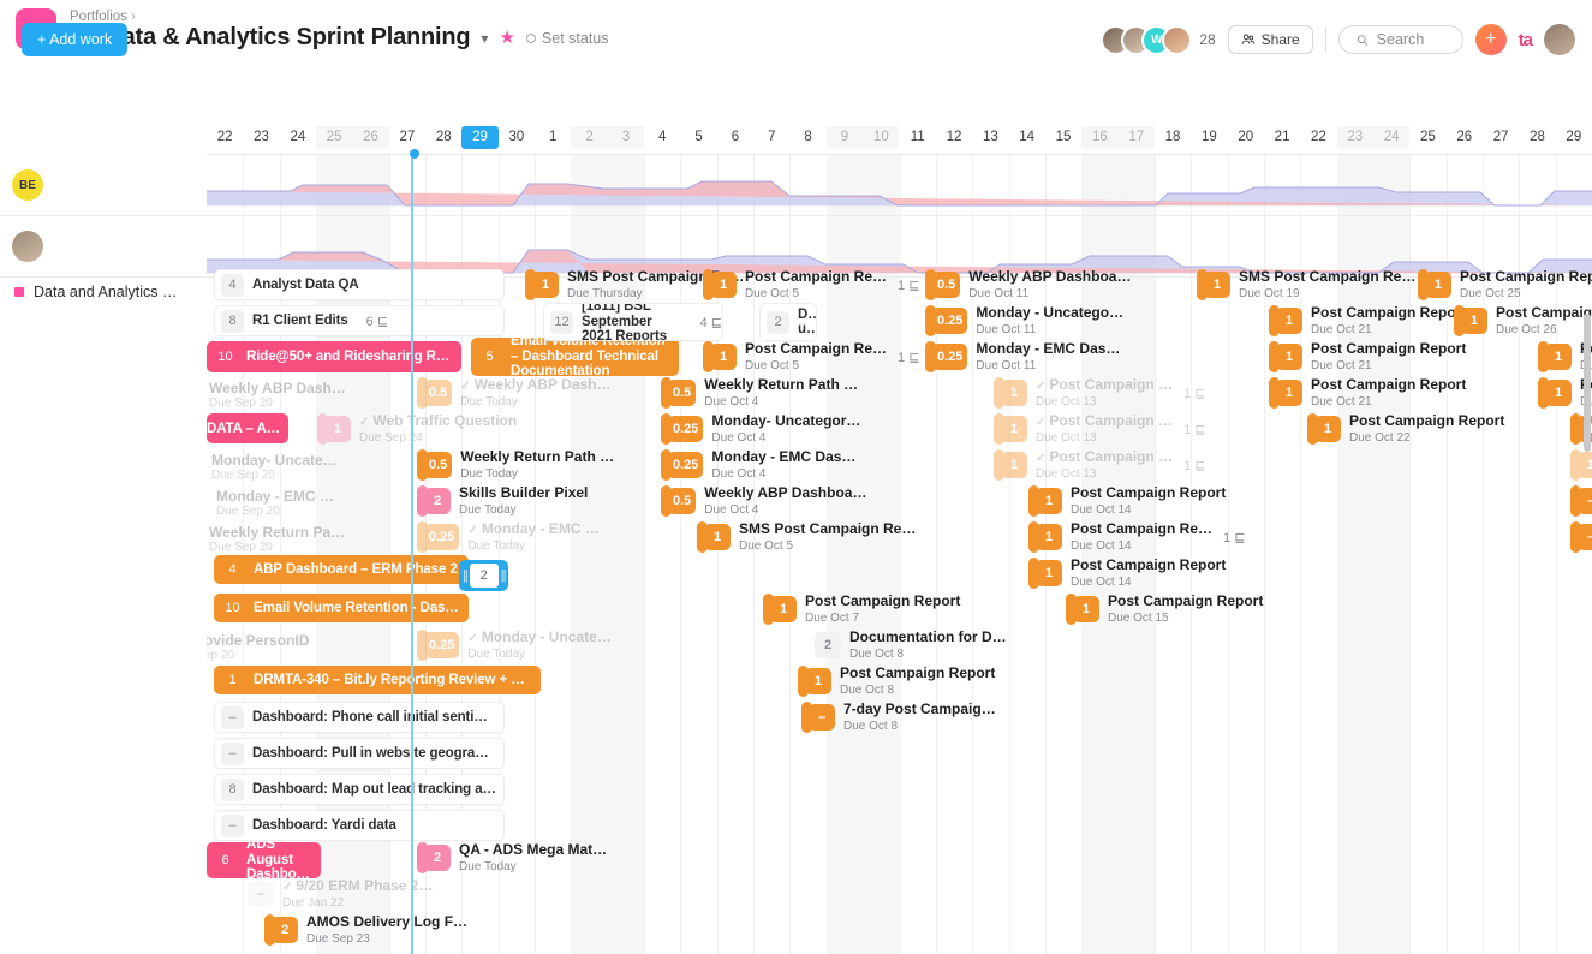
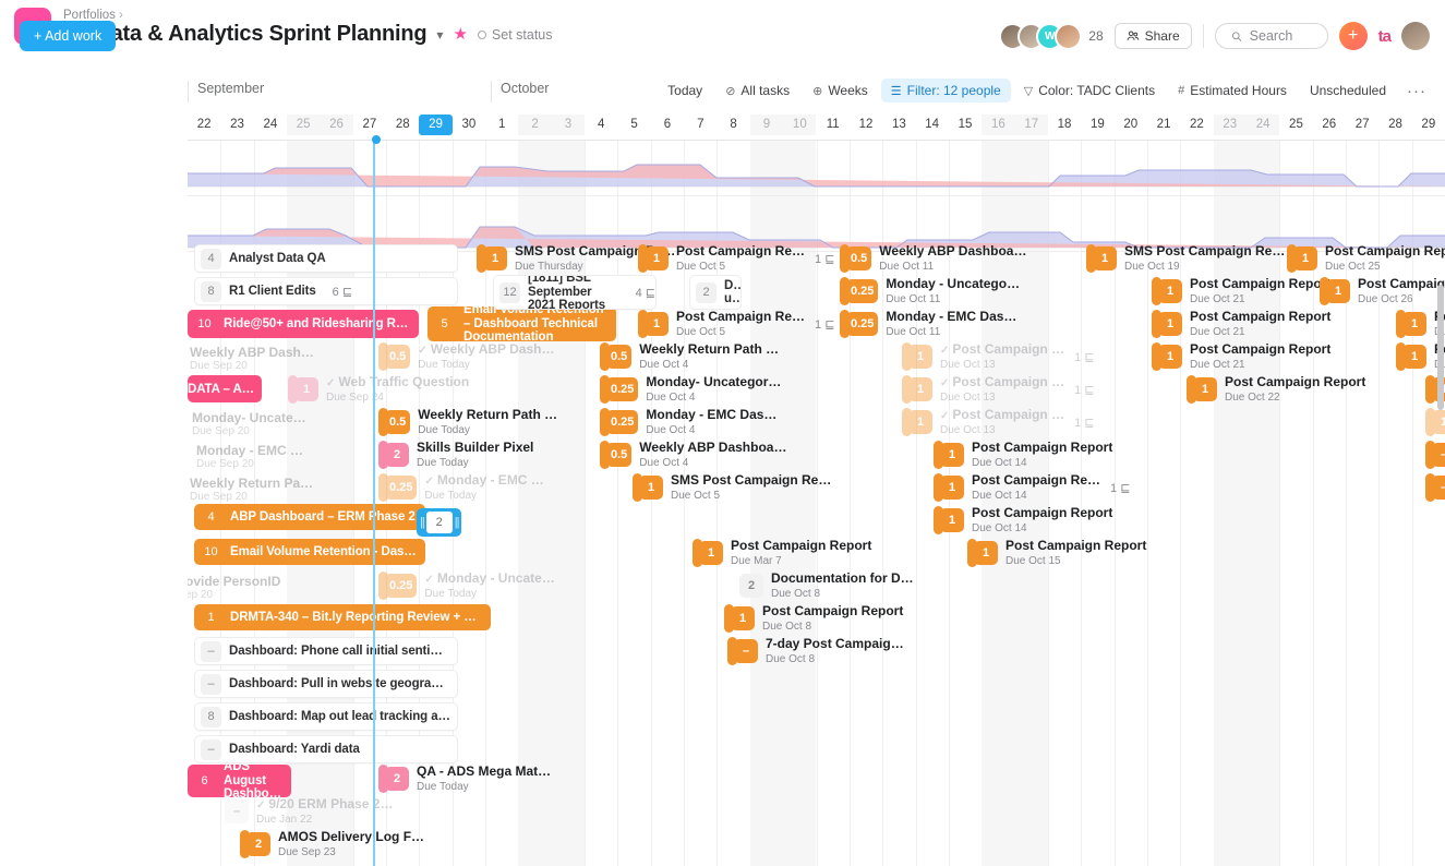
  Portfolios ›
  ata & Analytics Sprint Planning
  ▾
  ★
  Set status
  W
  28
  Share
  Search
  +
  ta
  + Add work
+ Today
+ ⊘
+ All tasks
+ ⊕
+ Weeks
+ ☰
+ Filter: 12 people
+ ▽
+ Color: TADC Clients
+ #
+ Estimated Hours
+ Unscheduled
+ ···
+ September
+ October
  22
  23
  24
  25
  26
  27
  28
  29
  30
  1
  2
  3
  4
  5
  6
  7
  8
  9
  10
  11
  12
  13
  14
  15
  16
  17
  18
  19
  20
  21
  22
  23
  24
  25
  26
  27
  28
  29
- BE
- Data and Analytics …
  4
  Analyst Data QA
  8
  R1 Client Edits
  6 ⊑
  10
  Ride@50+ and Ridesharig ROI R
  5
  Email Volume Retention – Dashboard Technical Documentation
  12
  [1811] BSL September 2021 Reports
  4 ⊑
  2
  DATA – ADS
  4
  ABP Dashboard – ERMhase 2
  10
  Email Volume Retention - Dashbo
  1
  DRMTA-340 – Bit.ly Reprting Review + Rem
  –
  Dashboard: Phone call iitial sentimen
  –
  Dashboard: Pull in webste geography
  8
  Dashboard: Map out lea tracking and
  –
  Dashboard: Yardi data
  6
  ADS August Dashboard
  1
  SMS Post Campaig…
  Due Thursday
  1
  Post Campaign Re…
  Due Oct 5
  1 ⊑
  0.5
  Weekly ABP Dashboa…
  Due Oct 11
  1
  SMS Post Campaign Re…
  Due Oct 19
  1
  Post Campaign Re
  Due Oct 25
  1
  Post Campaign Repo
  Due Oct 21
  1
  Due Oct 26
  0.25
  Monday - Uncatego…
  Due Oct 11
  1
  Post Campaign Re…
  Due Oct 5
  1 ⊑
  0.25
  Monday - EMC Das…
  Due Oct 11
  1
  Post Campaign Report
  Due Oct 21
  1
  0.5
  Weekly Return Path …
  Due Oct 4
  1
  ✓ Post Campaign …
  Due Oct 13
  1 ⊑
  1
  Post Campaign Report
  Due Oct 21
  1
  0.25
  Monday- Uncategor…
  Due Oct 4
  1
  ✓ Post Campaign …
  Due Oct 13
  1 ⊑
  1
  Post Campaign Report
  Due Oct 22
  1
  0.25
  Monday - EMC Das…
  Due Oct 4
  1
  ✓ Post Campaign …
  Due Oct 13
  1 ⊑
  1
  0.5
  Weekly ABP Dashboa…
  Due Oct 4
  1
  Post Campaign Report
  Due Oct 14
  –
  1
  SMS Post Campaign Re…
  Due Oct 5
  1
  Post Campaign Re…
  Due Oct 14
  1 ⊑
  –
  1
  Post Campaign Report
  Due Oct 14
  1
  Post Campaign Report
- Due Oct 7
+ Due Mar 7
  1
  Post Campaign Report
  Due Oct 15
  2
  Documentation for D…
  Due Oct 8
  1
  Post Campaign Report
  Due Oct 8
  –
  7-day Post Campaig…
  Due Oct 8
  0.5
  ✓ Weekly ABP Dash…
  Due Today
  0.5
  Weekly Return Path …
  Due Today
  2
  Skills Builder Pixel
  Due Today
  0.25
  ✓ Monday - EMC …
  Due Today
  0.25
  ✓ Monday - Uncate…
  Due Today
  2
  QA - ADS Mega Mat…
  Due Today
  1
  ✓ Webraffic Question
  Due Sep4
  –
  ✓ 9/20 ERM Phase 2…
  Due Jan 22
  2
  AMOS Delivery Log F…
  Due Sep 23
  Weekly ABP Dash…
  Due Sep 20
  Monday- Uncate…
  Due Sep 20
  Monday - EMC …
  Due Sep 20
  Weekly Return Pa…
  Due Sep 20
  ovide PersonID
  ep 20
  ||
  2
  ||
